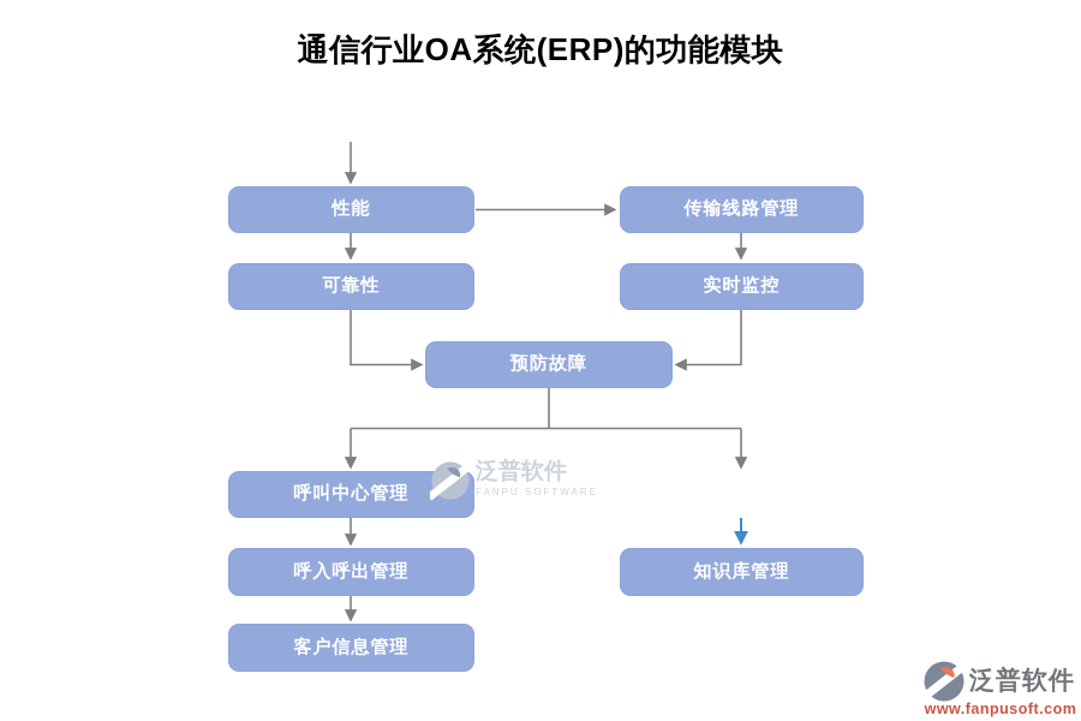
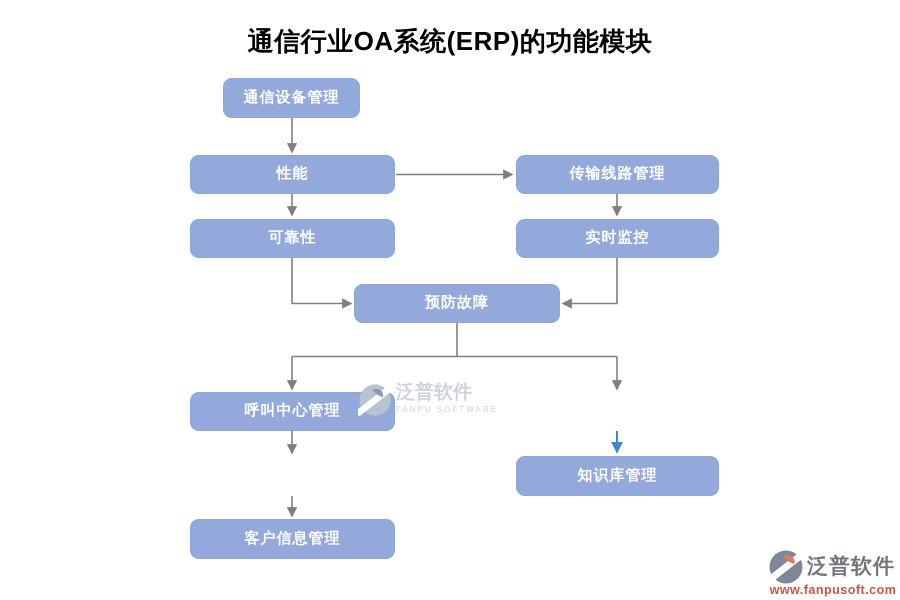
  通信行业OA系统(ERP)的功能模块
+ 通信设备管理
  性能
  传输线路管理
  可靠性
  实时监控
  预防故障
  呼叫中心管理
- 呼入呼出管理
  知识库管理
  客户信息管理
  泛普软件
  FANPU SOFTWARE
  泛普软件
  www.fanpusoft.com
